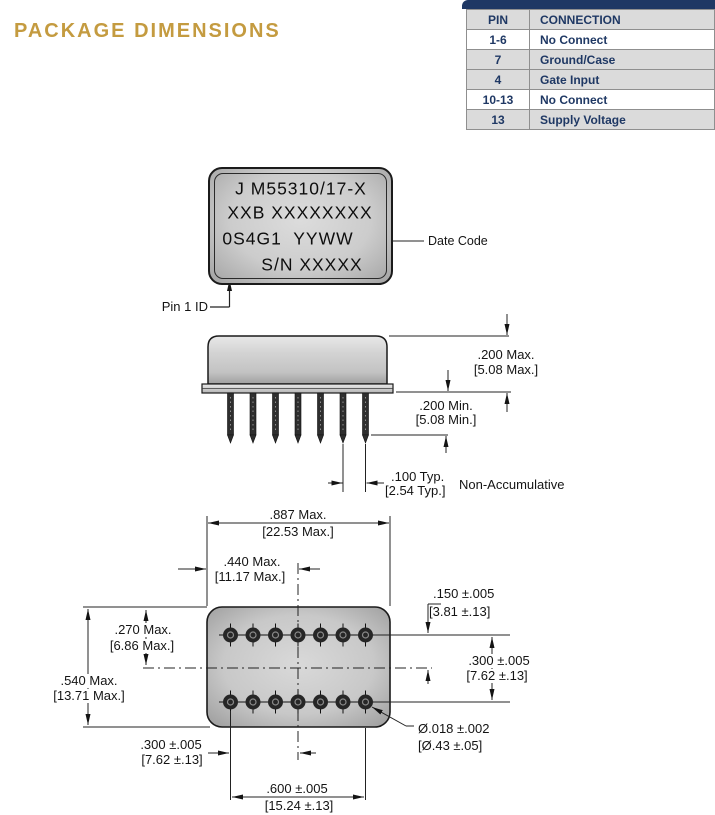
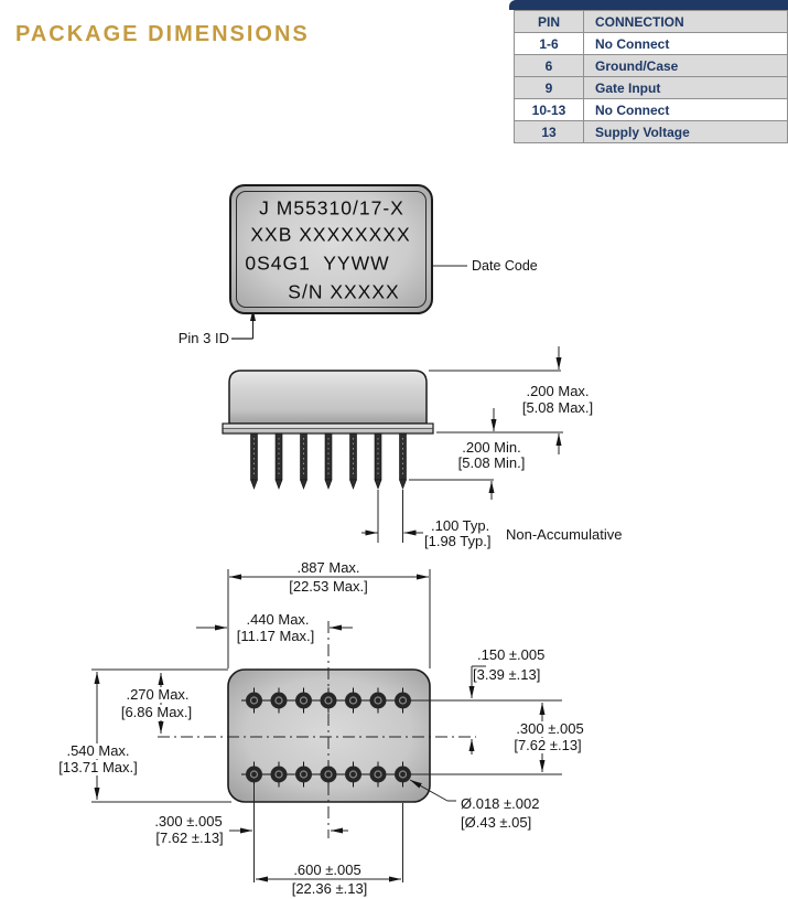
  PACKAGE DIMENSIONS
  PIN
  CONNECTION
  1-6
  No Connect
- 7
+ 6
  Ground/Case
- 4
+ 9
  Gate Input
  10-13
  No Connect
  13
  Supply Voltage
  J M55310/17-X
  XXB XXXXXXXX
  0S4G1 YYWW
  S/N XXXXX
  Date Code
- Pin 1 ID
+ Pin 3 ID
  .200 Max.
  [5.08 Max.]
  .200 Min.
  [5.08 Min.]
  .100 Typ.
- [2.54 Typ.]
+ [1.98 Typ.]
  Non-Accumulative
  .887 Max.
  [22.53 Max.]
  .440 Max.
  [11.17 Max.]
  .150 ±.005
- [3.81 ±.13]
+ [3.39 ±.13]
  .300 ±.005
  [7.62 ±.13]
  .270 Max.
  [6.86 Max.]
  .540 Max.
  [13.71 Max.]
  .300 ±.005
  [7.62 ±.13]
  .600 ±.005
- [15.24 ±.13]
+ [22.36 ±.13]
  Ø.018 ±.002
  [Ø.43 ±.05]
